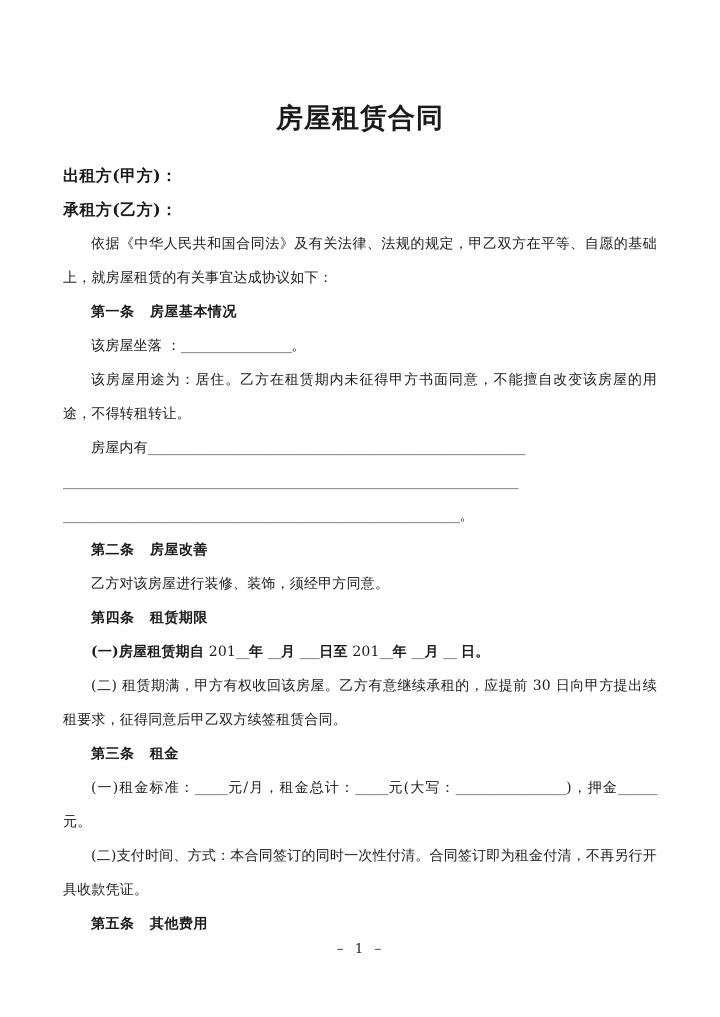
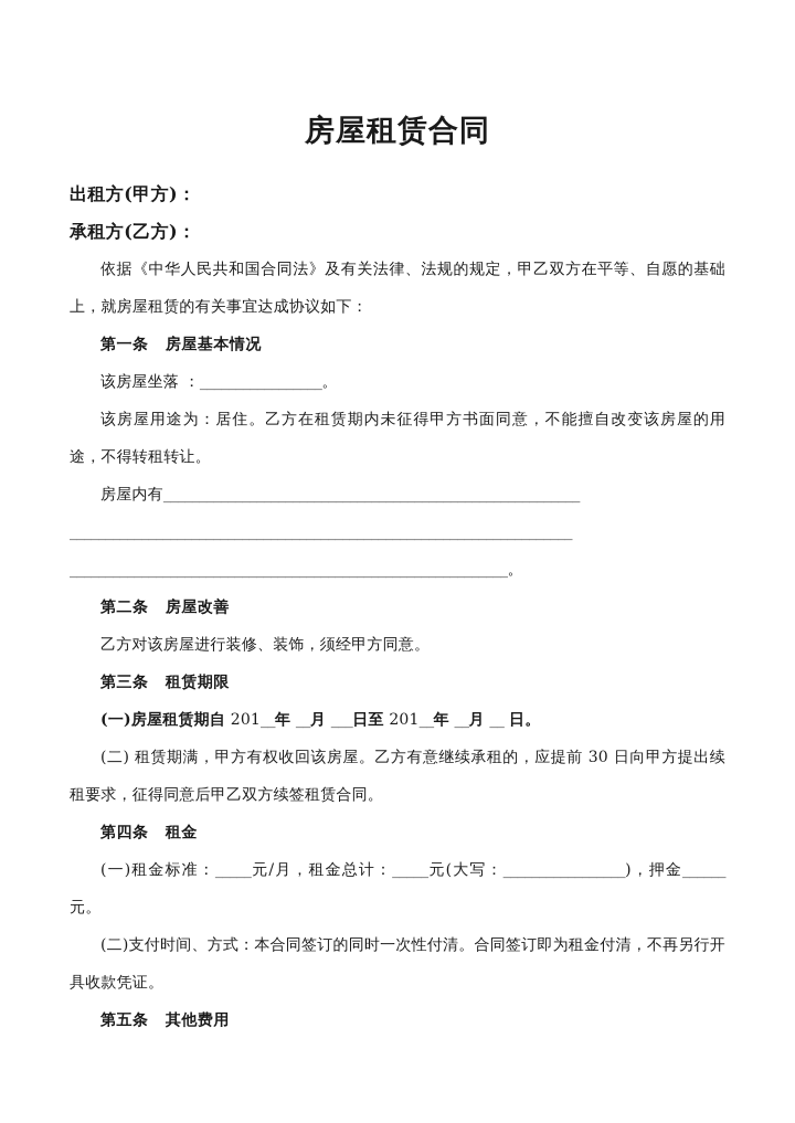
  房屋租赁合同
  出租方(甲方)：
  承租方(乙方)：
  依据《中华人民共和国合同法》及有关法律、法规的规定，甲乙双方在平等、自愿的基础上，就房屋租赁的有关事宜达成协议如下：
  第一条 房屋基本情况
  该房屋坐落 ：_________________。
  该房屋用途为：居住。乙方在租赁期内未征得甲方书面同意，不能擅自改变该房屋的用途，不得转租转让。
  房屋内有__________________________________________________________
  ______________________________________________________________________
  _____________________________________________________________。
  第二条 房屋改善
  乙方对该房屋进行装修、装饰，须经甲方同意。
- 第四条 租赁期限
+ 第三条 租赁期限
  (一)房屋租赁期自 201__年 __月 ___日至 201__年 __月 __ 日。
  (二) 租赁期满，甲方有权收回该房屋。乙方有意继续承租的，应提前 30 日向甲方提出续租要求，征得同意后甲乙双方续签租赁合同。
- 第三条 租金
+ 第四条 租金
  (一)租金标准：_____元/月，租金总计：_____元(大写：_________________)，押金______元。
  (二)支付时间、方式：本合同签订的同时一次性付清。合同签订即为租金付清，不再另行开具收款凭证。
  第五条 其他费用
- － 1 －
